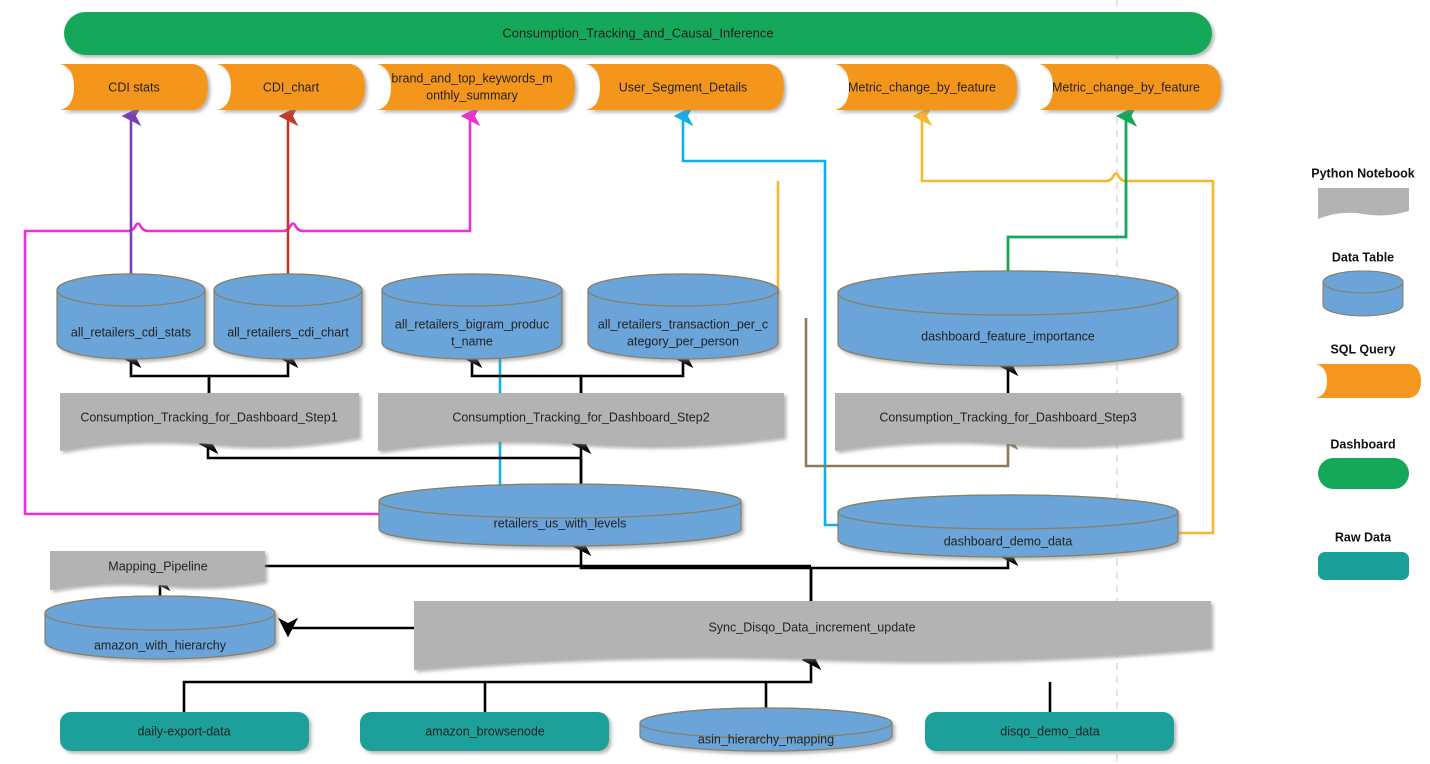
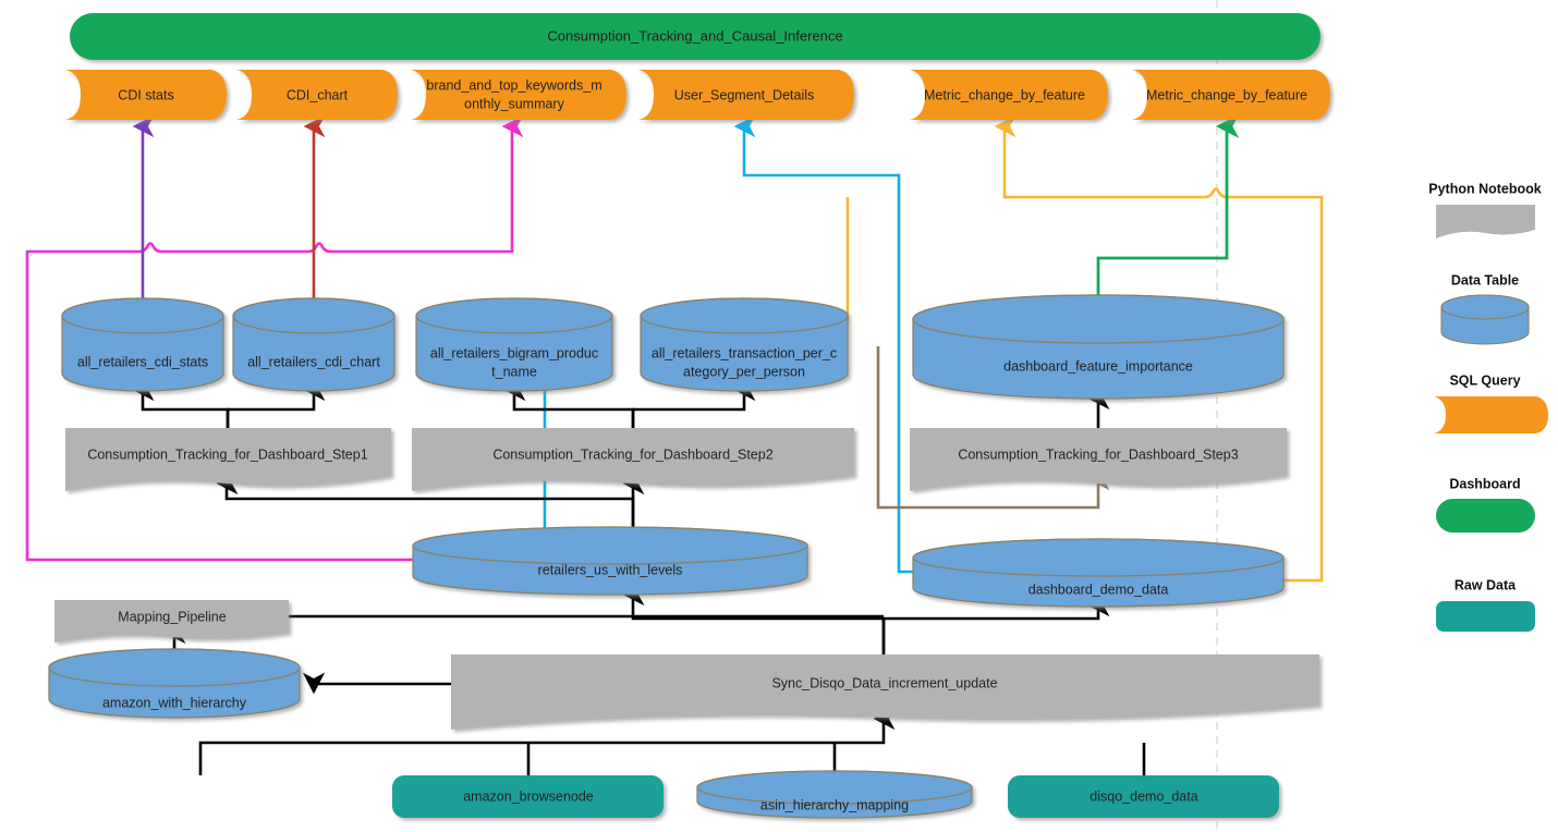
  Consumption_Tracking_and_Causal_Inference
  CDI stats
  CDI_chart
  brand_and_top_keywords_m
  onthly_summary
  User_Segment_Details
  Metric_change_by_feature
  Metric_change_by_feature
  all_retailers_cdi_stats
  all_retailers_cdi_chart
  all_retailers_bigram_produc
  t_name
  all_retailers_transaction_per_c
  ategory_per_person
  dashboard_feature_importance
  retailers_us_with_levels
  dashboard_demo_data
  amazon_with_hierarchy
  asin_hierarchy_mapping
  Consumption_Tracking_for_Dashboard_Step1
  Consumption_Tracking_for_Dashboard_Step2
  Consumption_Tracking_for_Dashboard_Step3
  Mapping_Pipeline
  Sync_Disqo_Data_increment_update
- daily-export-data
  amazon_browsenode
  disqo_demo_data
  Python Notebook
  Data Table
  SQL Query
  Dashboard
  Raw Data
